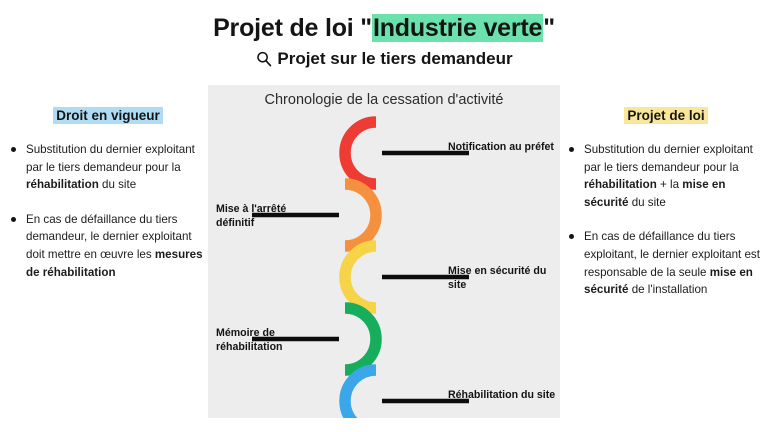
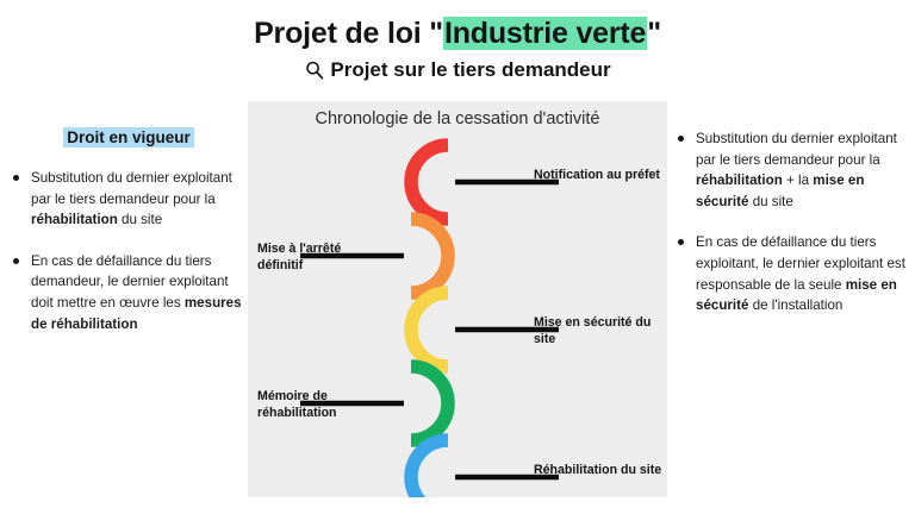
  Projet de loi "Industrie verte"
  Projet sur le tiers demandeur
  Droit en vigueur
  Substitution du dernier exploitant par le tiers demandeur pour la réhabilitation du site
  En cas de défaillance du tiers demandeur, le dernier exploitant doit mettre en œuvre les mesures de réhabilitation
- Projet de loi
  Substitution du dernier exploitant par le tiers demandeur pour la réhabilitation + la mise en sécurité du site
  En cas de défaillance du tiers exploitant, le dernier exploitant est responsable de la seule mise en sécurité de l'installation
  Chronologie de la cessation d'activité
  Notification au préfet
  Mise à l'arrêté définitif
  Mise en sécurité du site
  Mémoire de réhabilitation
  Réhabilitation du site
